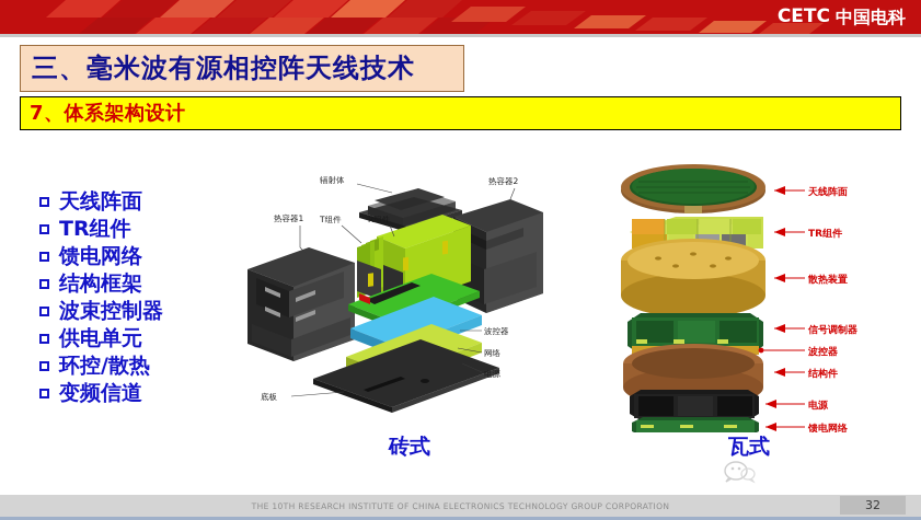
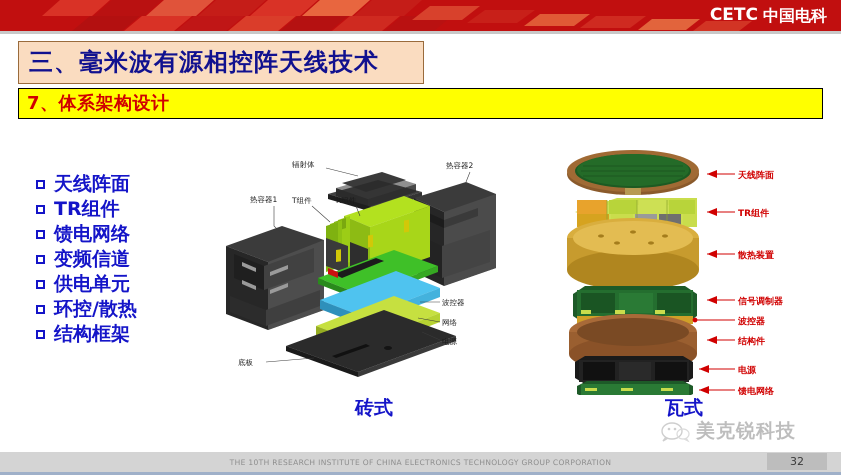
  CETC
  中国电科
  三、毫米波有源相控阵天线技术
  7、体系架构设计
  天线阵面
  TR组件
  馈电网络
- 结构框架
+ 变频信道
- 波束控制器
  供电单元
  环控/散热
- 变频信道
+ 结构框架
  辐射体
  热容器1
  热容器2
  T组件
  R组件
  波控器
  网络
  电源
  底板
  天线阵面
  TR组件
  散热装置
  信号调制器
  波控器
  结构件
  电源
  馈电网络
  砖式
  瓦式
+ 美克锐科技
  THE 10TH RESEARCH INSTITUTE OF CHINA ELECTRONICS TECHNOLOGY GROUP CORPORATION
  32
